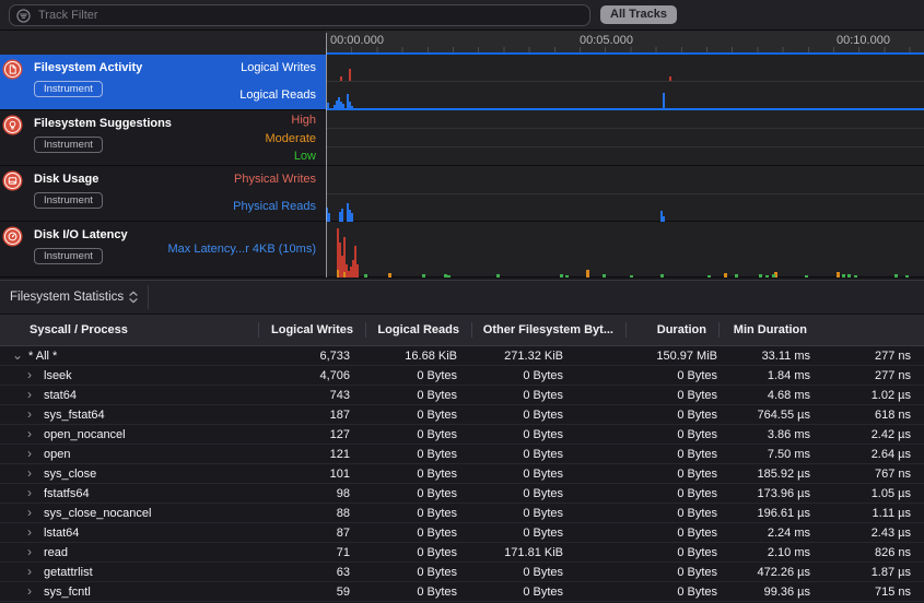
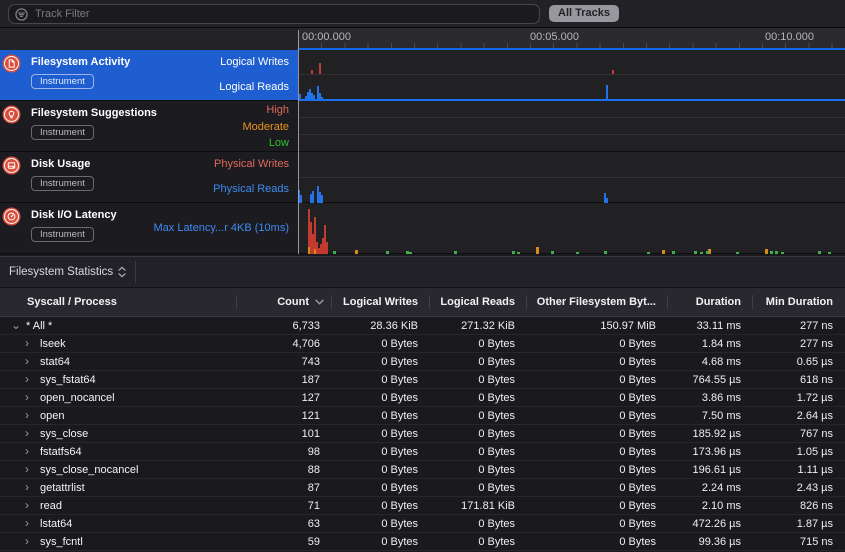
  Track Filter
  All Tracks
  00:00.000
  00:05.000
  00:10.000
  Filesystem Activity
  Instrument
  Logical Writes
  Logical Reads
  Filesystem Suggestions
  Instrument
  High
  Moderate
  Low
  Disk Usage
  Instrument
  Physical Writes
  Physical Reads
  Disk I/O Latency
  Instrument
  Max Latency...r 4KB (10ms)
  Filesystem Statistics
  Syscall / Process
+ Count
  Logical Writes
  Logical Reads
  Other Filesystem Byt...
  Duration
  Min Duration
  ⌄
  * All *
  6,733
- 16.68 KiB
+ 28.36 KiB
  271.32 KiB
  150.97 MiB
  33.11 ms
  277 ns
  ›
  lseek
  4,706
  0 Bytes
  0 Bytes
  0 Bytes
  1.84 ms
  277 ns
  ›
  stat64
  743
  0 Bytes
  0 Bytes
  0 Bytes
  4.68 ms
- 1.02 µs
+ 0.65 µs
  ›
  sys_fstat64
  187
  0 Bytes
  0 Bytes
  0 Bytes
  764.55 µs
  618 ns
  ›
  open_nocancel
  127
  0 Bytes
  0 Bytes
  0 Bytes
  3.86 ms
- 2.42 µs
+ 1.72 µs
  ›
  open
  121
  0 Bytes
  0 Bytes
  0 Bytes
  7.50 ms
  2.64 µs
  ›
  sys_close
  101
  0 Bytes
  0 Bytes
  0 Bytes
  185.92 µs
  767 ns
  ›
  fstatfs64
  98
  0 Bytes
  0 Bytes
  0 Bytes
  173.96 µs
  1.05 µs
  ›
  sys_close_nocancel
  88
  0 Bytes
  0 Bytes
  0 Bytes
  196.61 µs
  1.11 µs
  ›
- lstat64
+ getattrlist
  87
  0 Bytes
  0 Bytes
  0 Bytes
  2.24 ms
  2.43 µs
  ›
  read
  71
  0 Bytes
  171.81 KiB
  0 Bytes
  2.10 ms
  826 ns
  ›
- getattrlist
+ lstat64
  63
  0 Bytes
  0 Bytes
  0 Bytes
  472.26 µs
  1.87 µs
  ›
  sys_fcntl
  59
  0 Bytes
  0 Bytes
  0 Bytes
  99.36 µs
  715 ns
